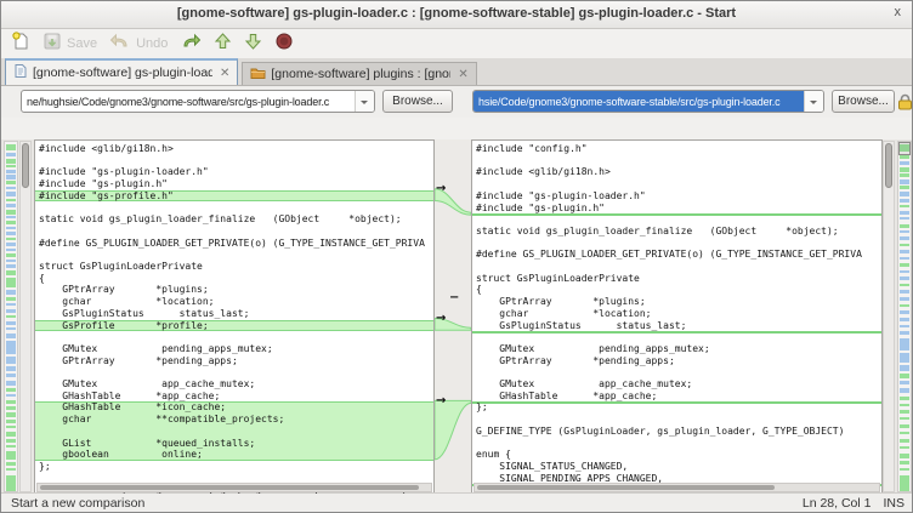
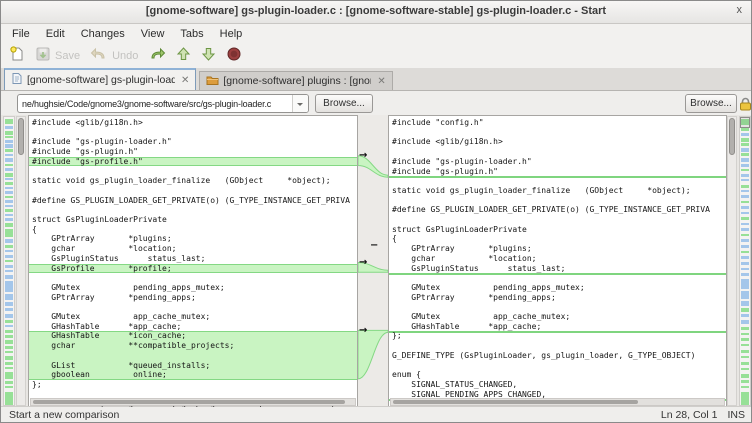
  [gnome-software] gs-plugin-loader.c : [gnome-software-stable] gs-plugin-loader.c - Start
  x
+ File
+ Edit
+ Changes
+ View
+ Tabs
+ Help
  Save
  Undo
  [gnome-software] gs-plugin-load
  ✕
  [gnome-software] plugins : [gno
  ✕
  ne/hughsie/Code/gnome3/gnome-software/src/gs-plugin-loader.c
  Browse...
- hsie/Code/gnome3/gnome-software-stable/src/gs-plugin-loader.c
  Browse...
  #include <glib/gi18n.h>
  #include "gs-plugin-loader.h"
  #include "gs-plugin.h"
  #include "gs-profile.h"
  static void gs_plugin_loader_finalize (GObject *object);
  #define GS_PLUGIN_LOADER_GET_PRIVATE(o) (G_TYPE_INSTANCE_GET_PRIVA
  struct GsPluginLoaderPrivate
  {
  GPtrArray *plugins;
  gchar *location;
  GsPluginStatus status_last;
  GsProfile *profile;
  GMutex pending_apps_mutex;
  GPtrArray *pending_apps;
  GMutex app_cache_mutex;
  GHashTable *app_cache;
  GHashTable *icon_cache;
  gchar **compatible_projects;
  GList *queued_installs;
  gboolean online;
  };
  →
  −
  →
  →
  #include "config.h"
  #include <glib/gi18n.h>
  #include "gs-plugin-loader.h"
  #include "gs-plugin.h"
  static void gs_plugin_loader_finalize (GObject *object);
  #define GS_PLUGIN_LOADER_GET_PRIVATE(o) (G_TYPE_INSTANCE_GET_PRIVA
  struct GsPluginLoaderPrivate
  {
  GPtrArray *plugins;
  gchar *location;
  GsPluginStatus status_last;
  GMutex pending_apps_mutex;
  GPtrArray *pending_apps;
  GMutex app_cache_mutex;
  GHashTable *app_cache;
  };
  G_DEFINE_TYPE (GsPluginLoader, gs_plugin_loader, G_TYPE_OBJECT)
  enum {
  SIGNAL_STATUS_CHANGED,
  SIGNAL_PENDING_APPS_CHANGED,
  Start a new comparison
  Ln 28, Col 1
  INS
